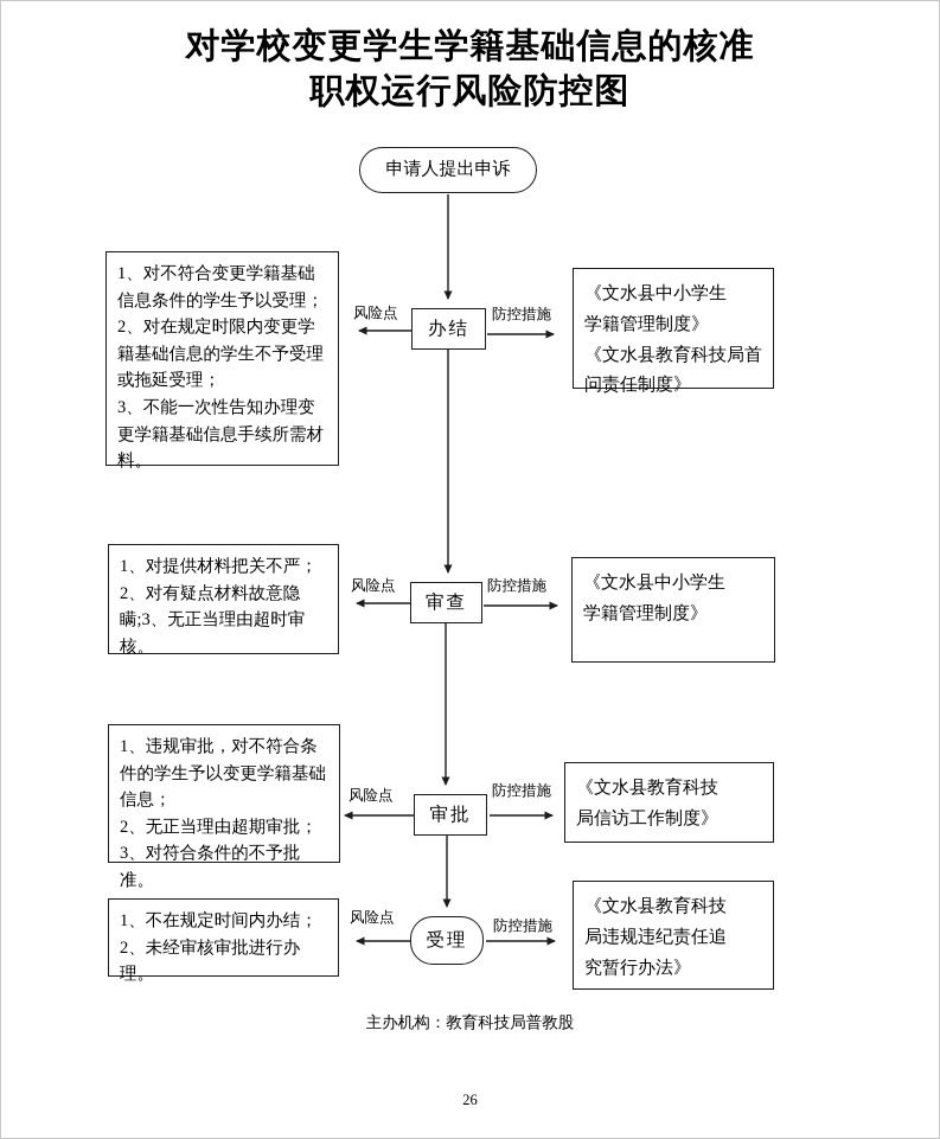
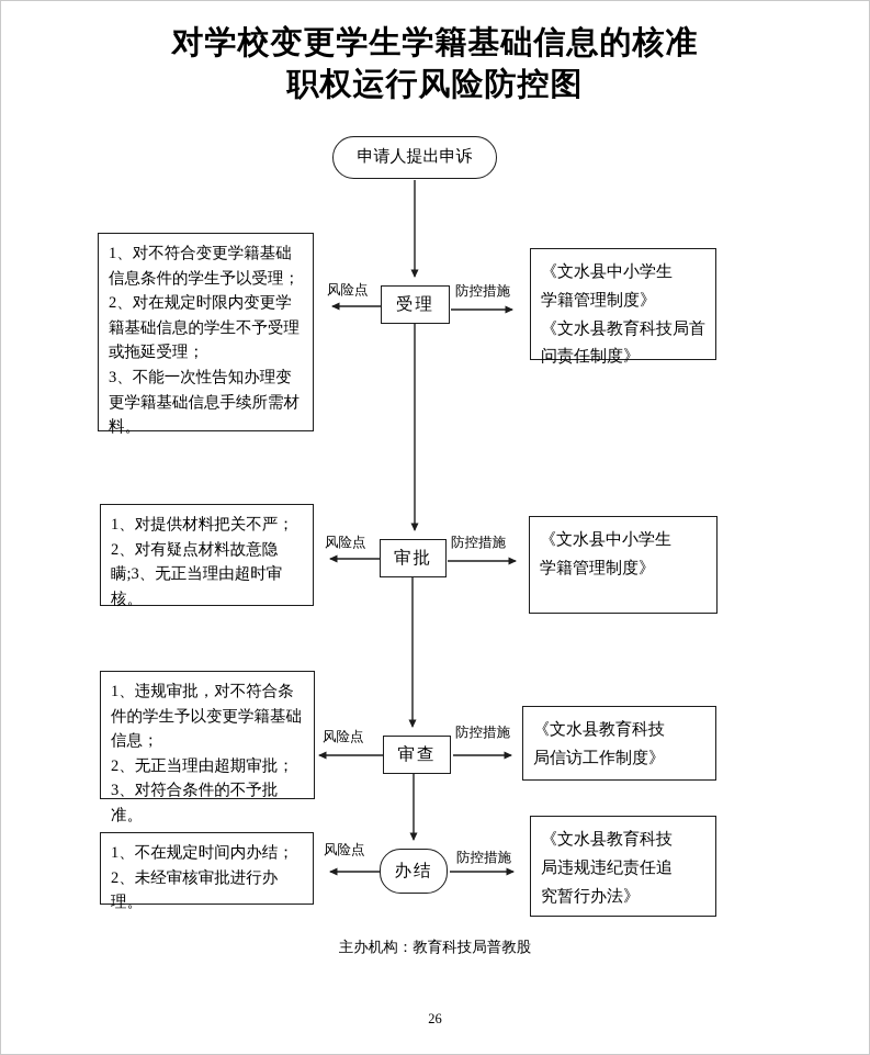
  对学校变更学生学籍基础信息的核准
  职权运行风险防控图
  申请人提出申诉
  1、对不符合变更学籍基础信息条件的学生予以受理；2、对在规定时限内变更学籍基础信息的学生不予受理或拖延受理；
  3、不能一次性告知办理变更学籍基础信息手续所需材料。
  风险点
- 办结
+ 受理
  防控措施
  《文水县中小学生
  学籍管理制度》
  《文水县教育科技局首
  问责任制度》
  1、对提供材料把关不严；
  2、对有疑点材料故意隐瞒;3、无正当理由超时审核。
  风险点
- 审查
+ 审批
  防控措施
  《文水县中小学生
  学籍管理制度》
  1、违规审批，对不符合条件的学生予以变更学籍基础信息；
  2、无正当理由超期审批；
  3、对符合条件的不予批准。
  风险点
- 审批
+ 审查
  防控措施
  《文水县教育科技
  局信访工作制度》
  1、不在规定时间内办结；
  2、未经审核审批进行办理。
  风险点
- 受理
+ 办结
  防控措施
  《文水县教育科技
  局违规违纪责任追
  究暂行办法》
  主办机构：教育科技局普教股
  26
